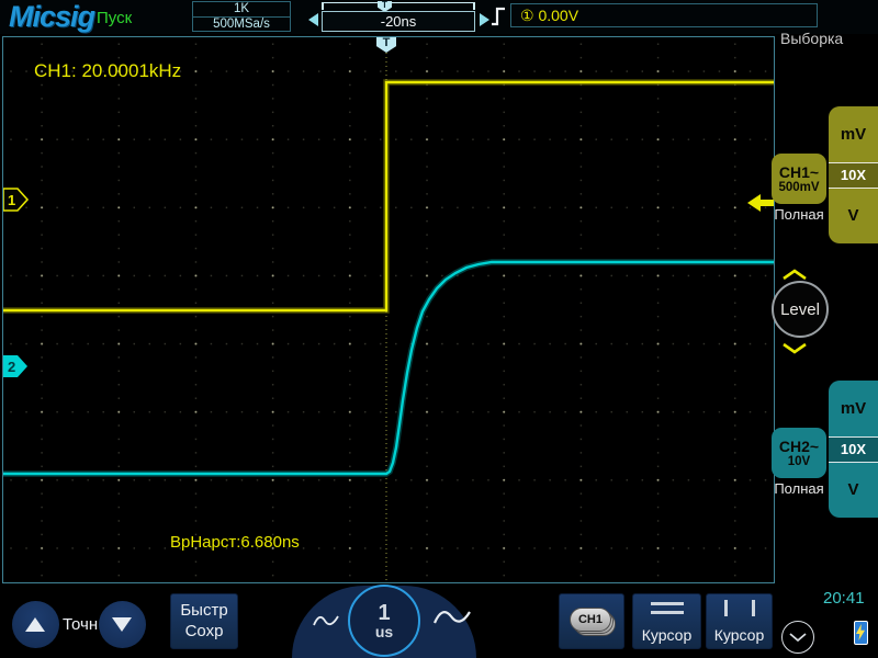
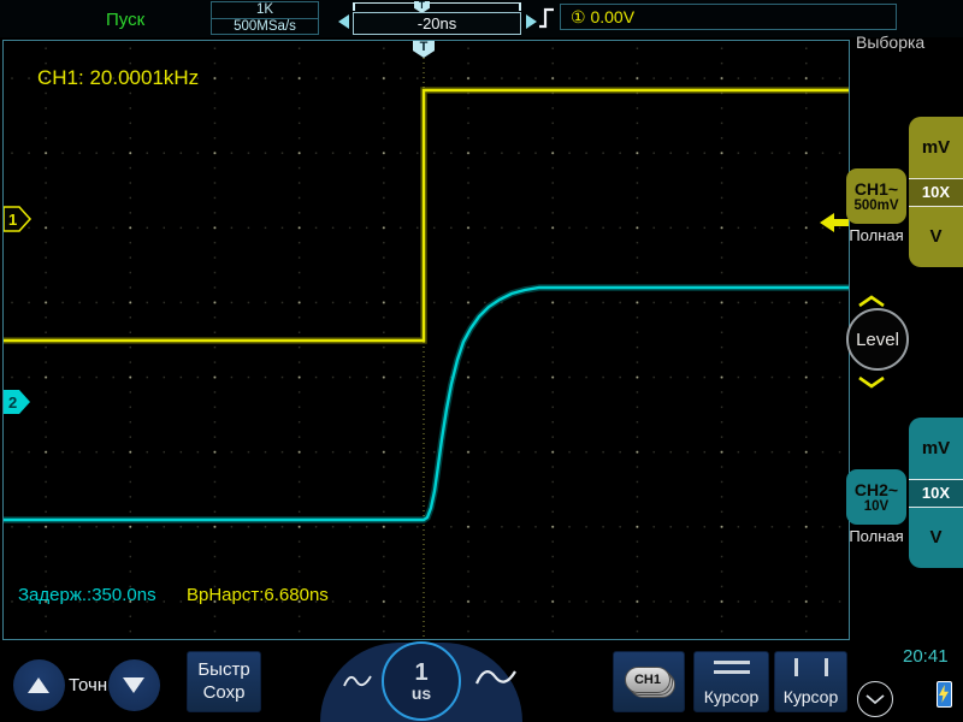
- Micsig
  Пуск
  1K
  500MSa/s
  T
  -20ns
  ① 0.00V
  Выборка
  T
  CH1: 20.0001kHz
+ Задерж.:350.0ns
  ВрНарст:6.680ns
  1
  2
  mV
  10X
  V
  CH1~
  500mV
  Полная
  Level
  mV
  10X
  V
  CH2~
  10V
  Полная
  Точн
  Быстр
  Сохр
  1
  us
  CH1
  Курсор
  Курсор
  20:41
